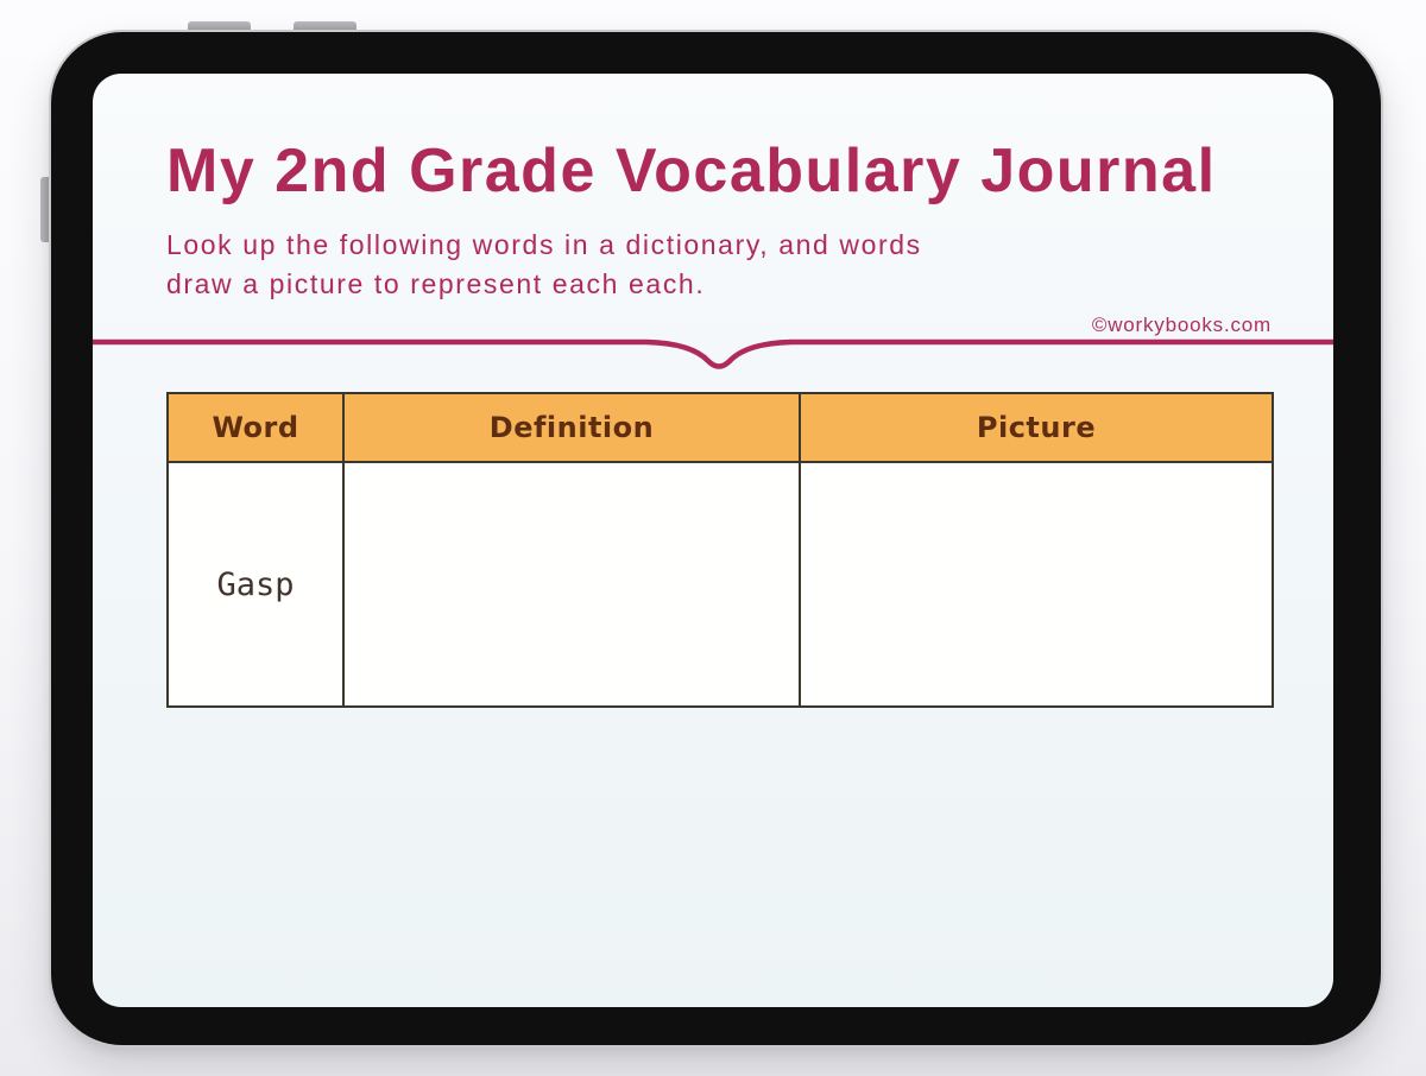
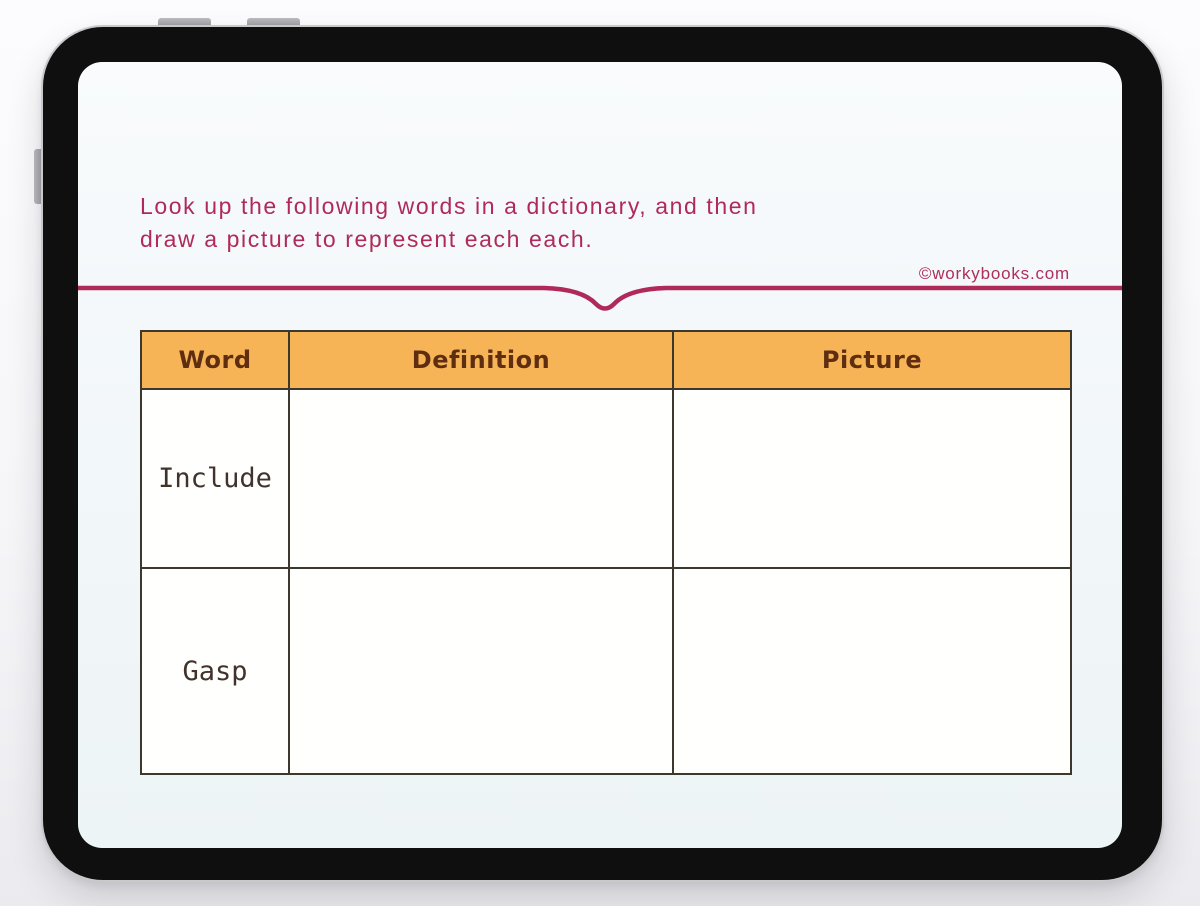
- My 2nd Grade Vocabulary Journal
- Look up the following words in a dictionary, and words
+ Look up the following words in a dictionary, and then
  draw a picture to represent each each.
  ©workybooks.com
  Word	Definition	Picture
+ Include
  Gasp
